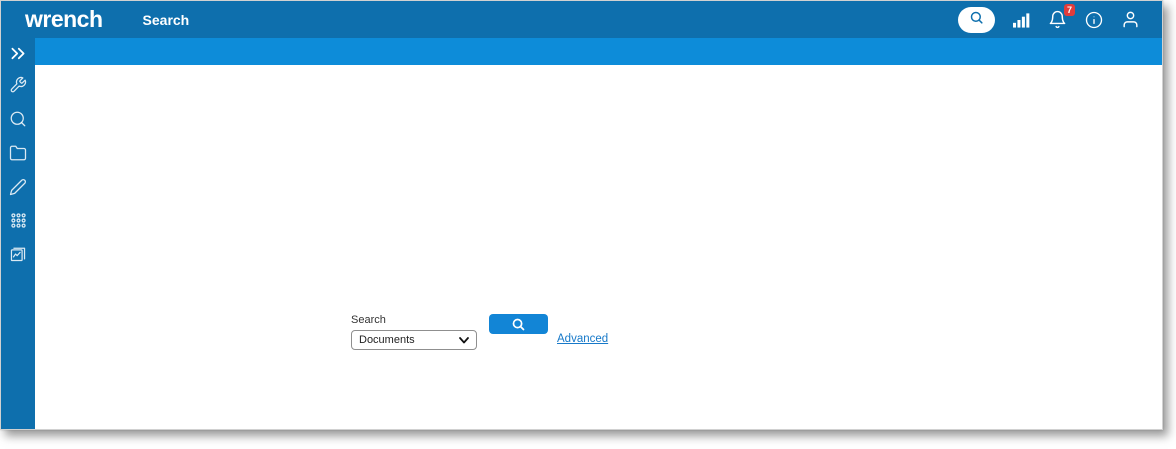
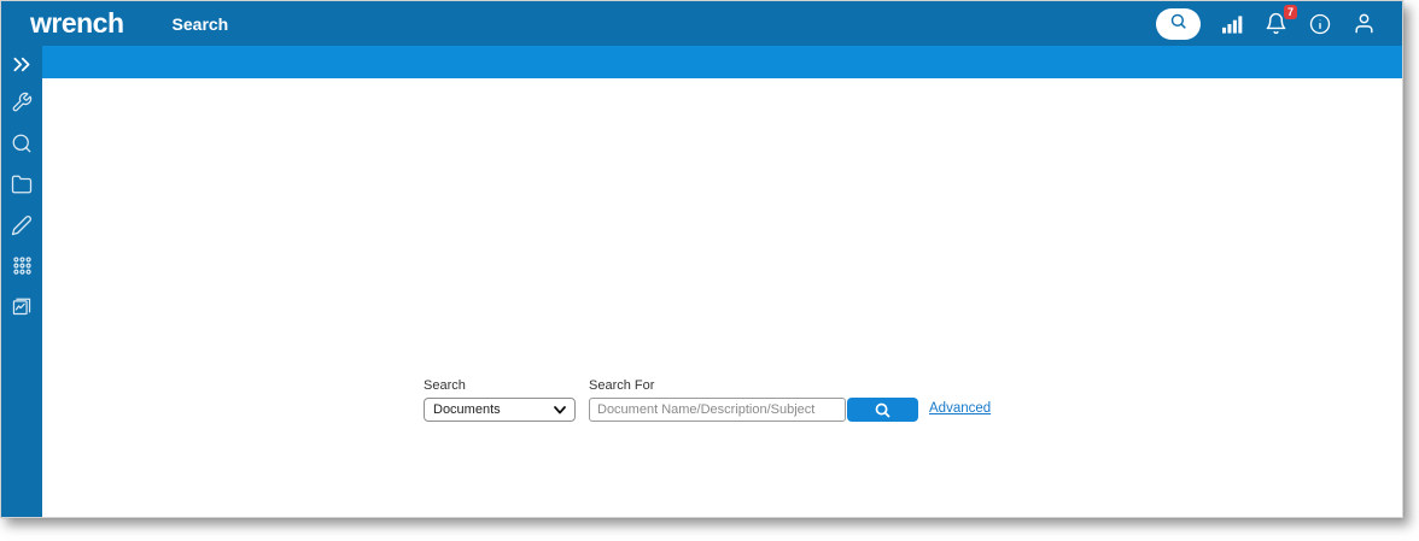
  wrench
  Search
  7
  Search
  Documents
+ Search For
+ Document Name/Description/Subject
  Advanced
